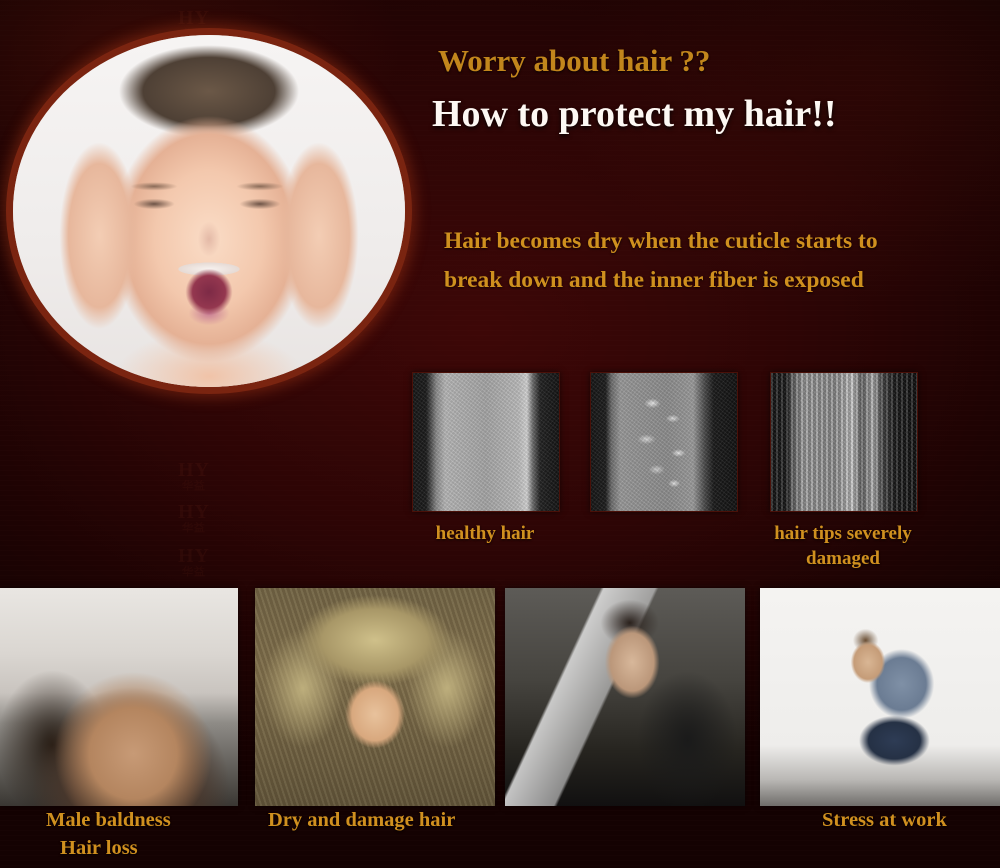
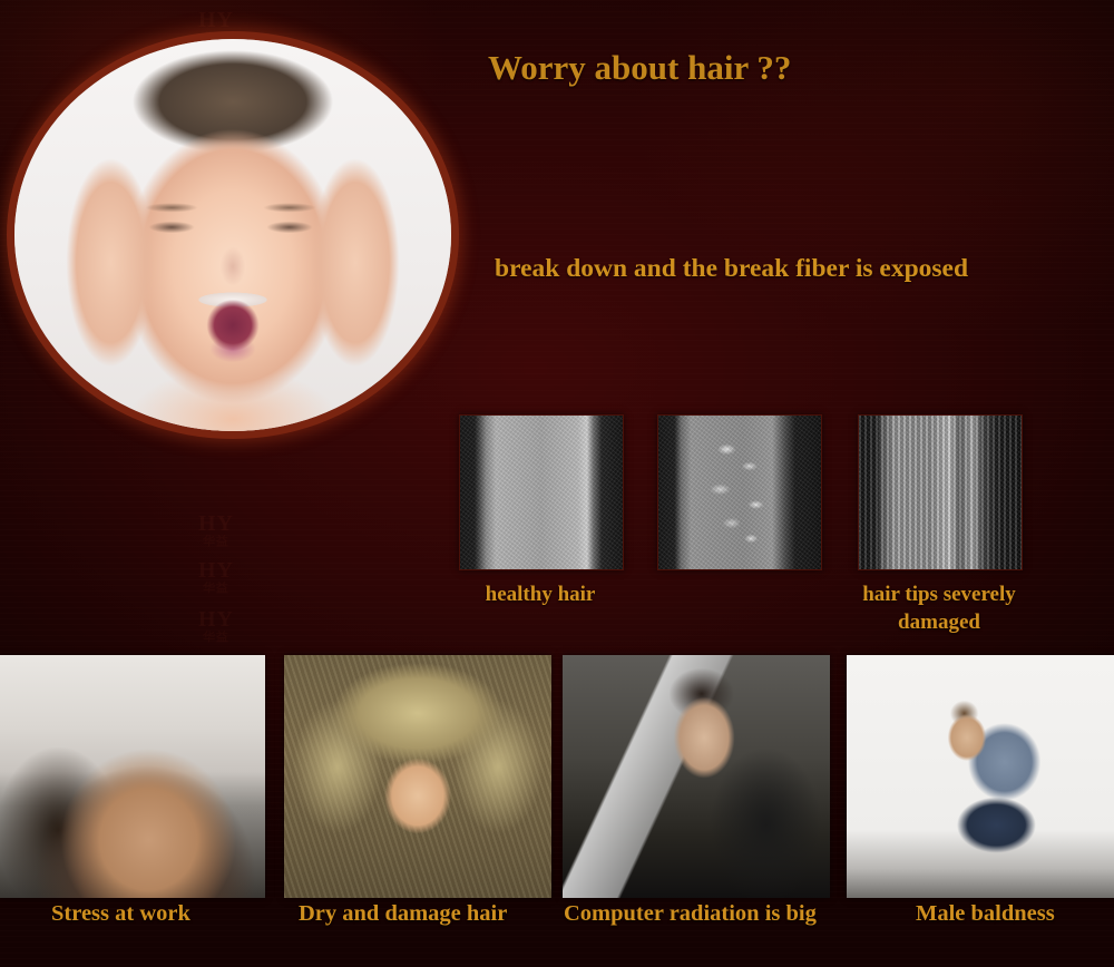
  HY
  Worry about hair ??
- How to protect my hair!!
- Hair becomes dry when the cuticle starts to
- break down and the inner fiber is exposed
+ break down and the break fiber is exposed
  healthy hair
  hair tips severely damaged
- Male baldness
+ Stress at work
- Hair loss
  Dry and damage hair
+ Computer radiation is big
- Stress at work
+ Male baldness
